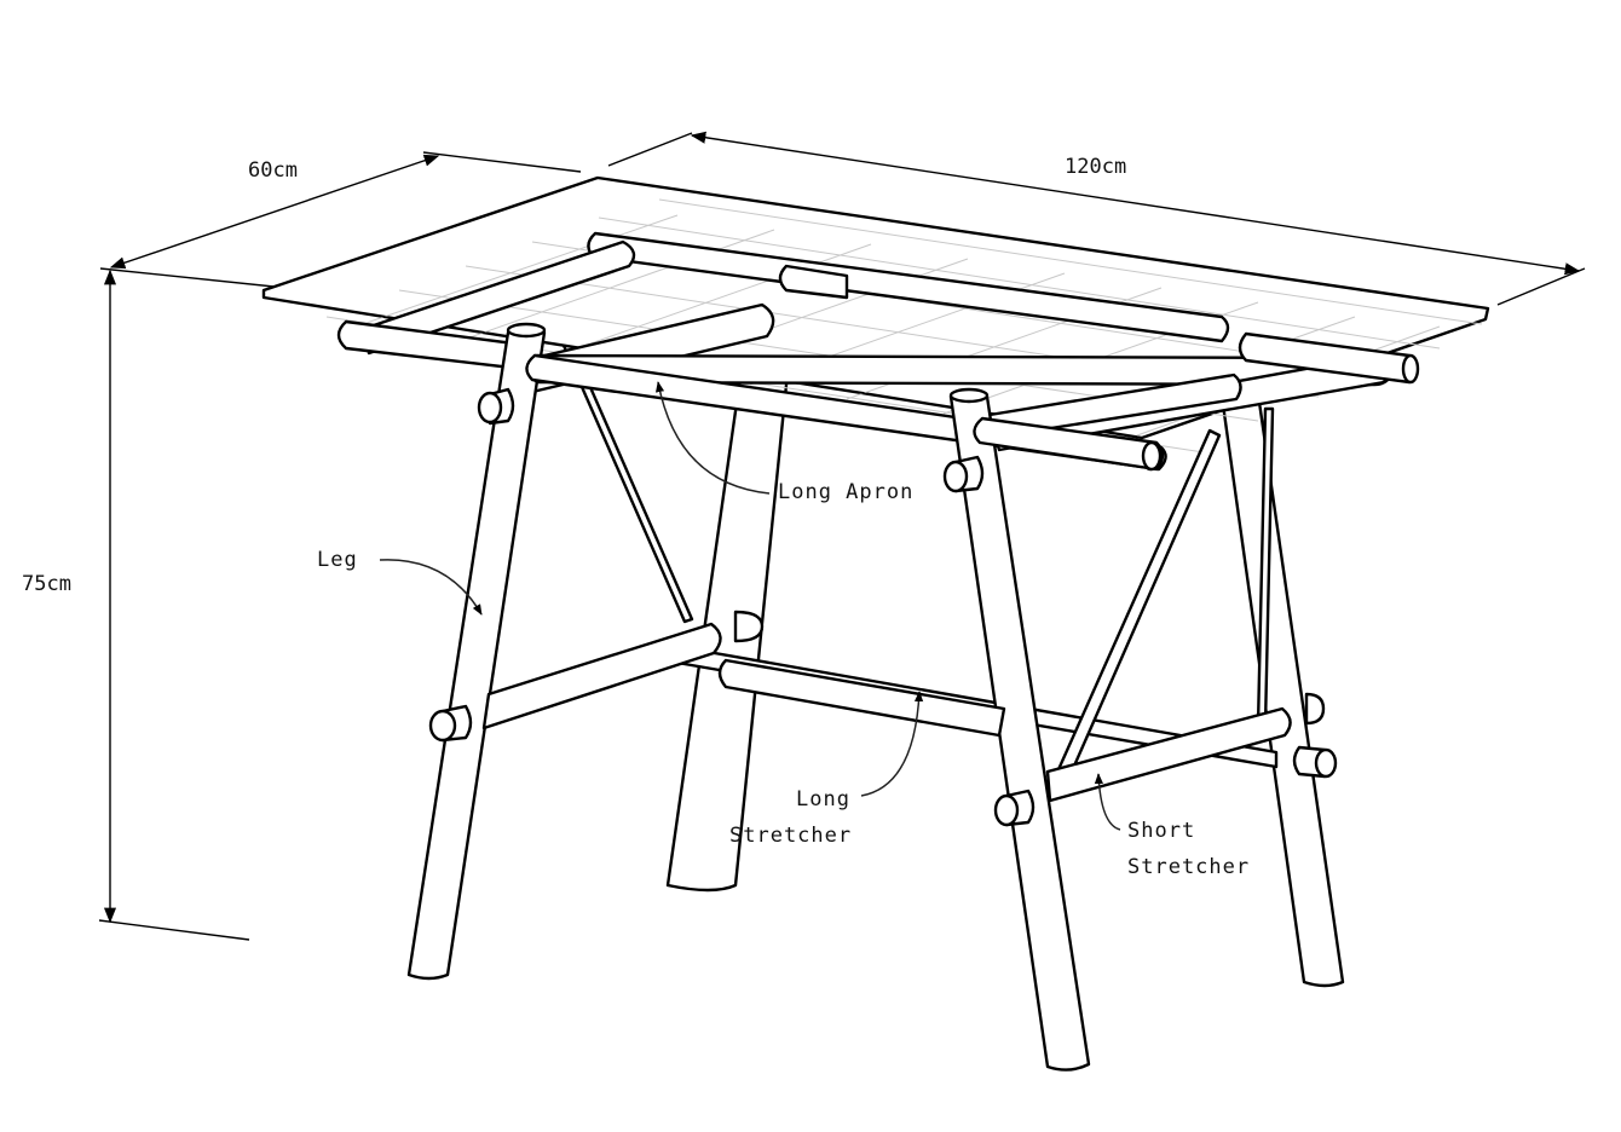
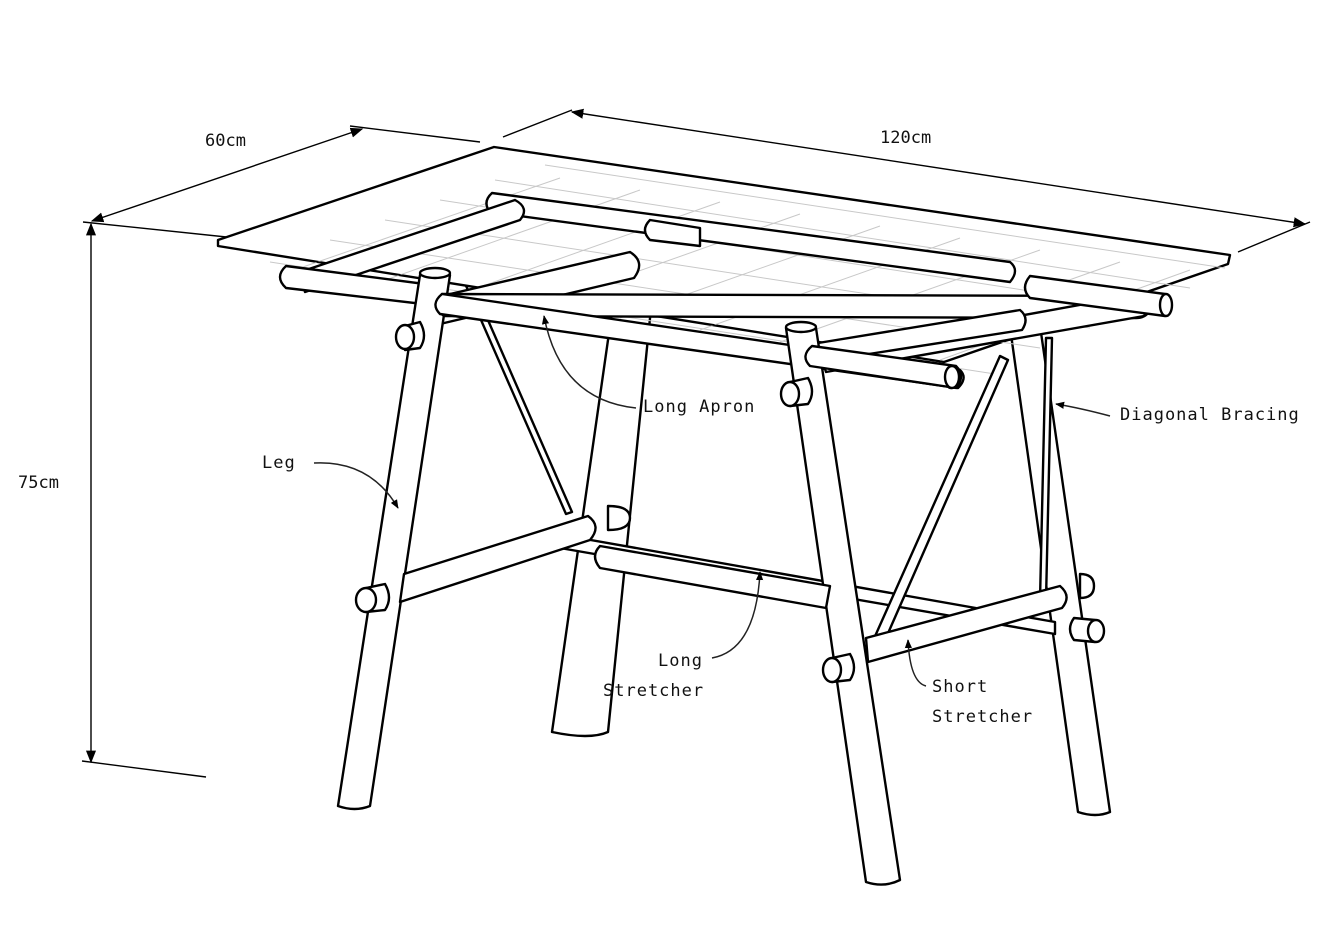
  60cm
  120cm
  75cm
  Leg
  Long Apron
+ Diagonal Bracing
  Long
  Stretcher
  Short
  Stretcher
